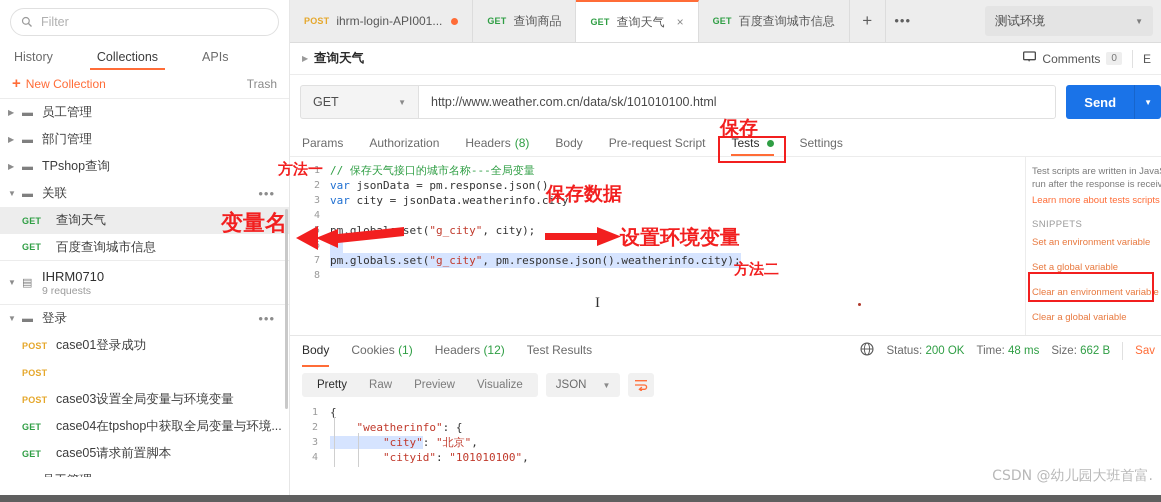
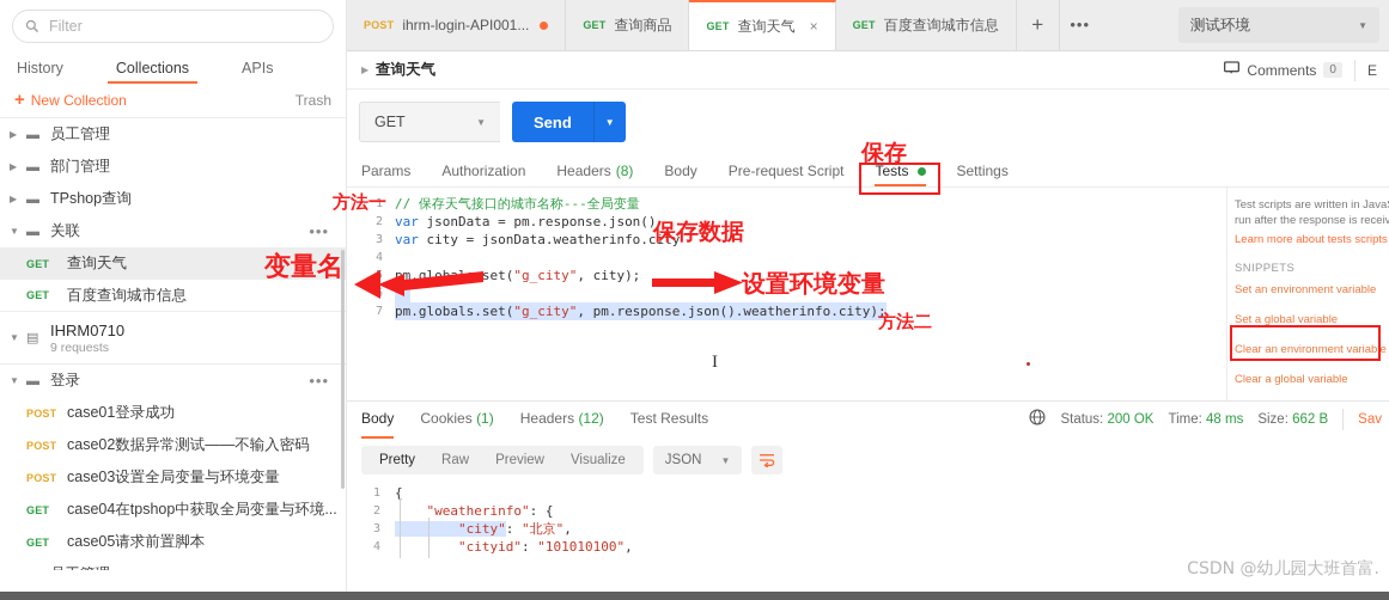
  Filter
  History
  Collections
  APIs
  +
  New Collection
  Trash
  ▶
  ▬
  员工管理
  ▶
  ▬
  部门管理
  ▶
  ▬
  TPshop查询
  ▼
  ▬
  关联
  •••
  GET
  查询天气
  GET
  百度查询城市信息
  ▼
  ▤
  IHRM0710
  9 requests
  ▼
  ▬
  登录
  •••
  POST
  case01登录成功
  POST
+ case02数据异常测试——不输入密码
  POST
  case03设置全局变量与环境变量
  GET
  case04在tpshop中获取全局变量与环境...
  GET
  case05请求前置脚本
  POST
  ihrm-login-API001...
  GET
  查询商品
  GET
  查询天气
  ×
  GET
  百度查询城市信息
  +
  •••
  测试环境
  ▼
  ▶
  查询天气
  Comments
  0
  E
  GET
  ▼
- http://www.weather.com.cn/data/sk/101010100.html
  Send
  ▼
  Params
  Authorization
  Headers
  (8)
  Body
  Pre-request Script
  Tests
  Settings
  1
  // 保存天气接口的城市名称---全局变量
  2
  var jsonData = pm.response.json()
  3
  var city = jsonData.weatherinfo.city
  4
  pm.gloset("g_city", city);
  7
  pm.globals.set("g_city", pm.response.json().weatherinfo.city);
- 8
  I
  Test scripts are written in Java
  run after the response is receiv
  Learn more about tests scripts
  SNIPPETS
  Set an environment variable
  Set a global variable
  Clear an environment variable
  Clear a global variable
  Body
  Cookies (1)
  Headers (12)
  Test Results
  Status: 200 OK
  Time: 48 ms
  Size: 662 B
  Sav
  Pretty
  Raw
  Preview
  Visualize
  JSON
  ▼
  1
  {
  2
  "weatherinfo": {
  3
  "city": "北京",
  4
  "cityid": "101010100",
  方法一
  变量名
  保存
  保存数据
  设置环境变量
  方法二
  CSDN @幼儿园大班首富.
